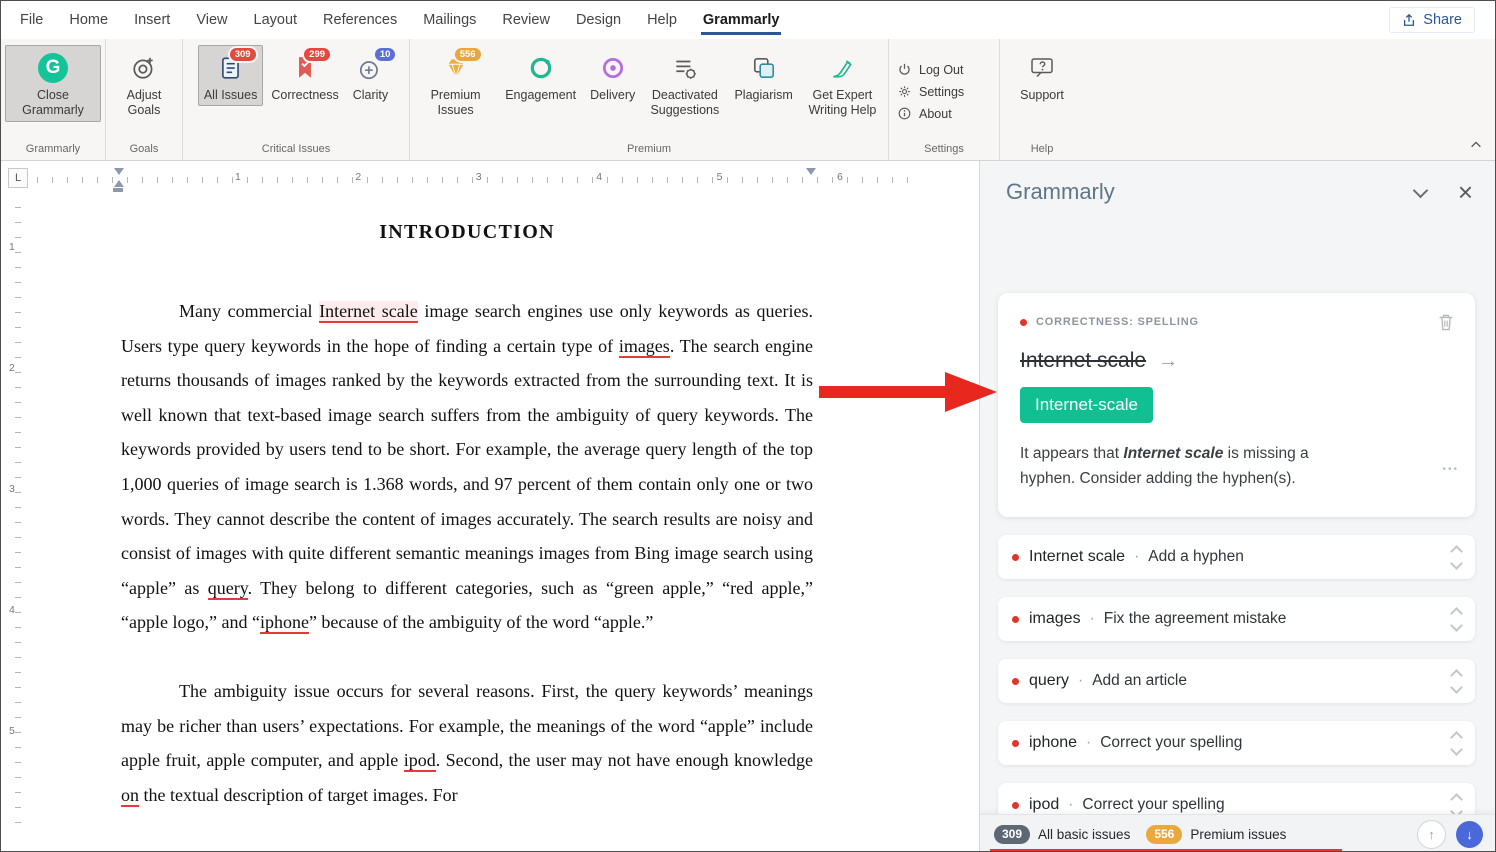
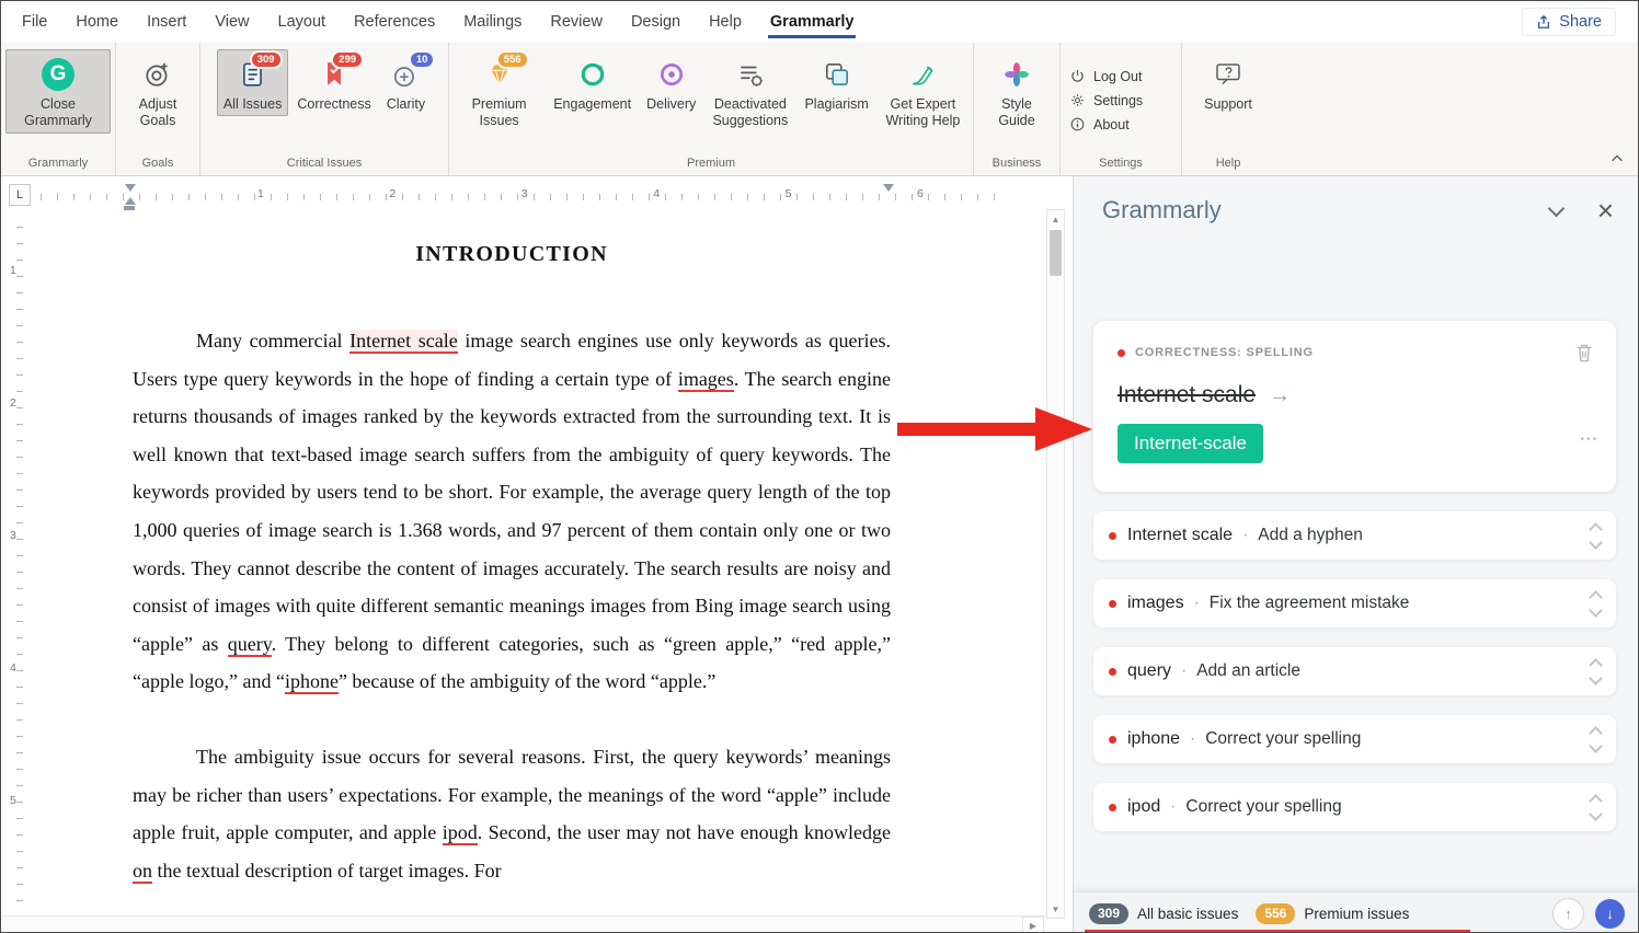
  File
  Home
  Insert
  View
  Layout
  References
  Mailings
  Review
  Design
  Help
  Grammarly
  Share
  Close Grammarly
  Grammarly
  Adjust Goals
  Goals
  309
  All Issues
  299
  Correctness
  10
  Clarity
  Critical Issues
  556
  Premium Issues
  Engagement
  Delivery
  Deactivated Suggestions
  Plagiarism
  Get Expert Writing Help
  Premium
+ Style Guide
+ Business
  Log Out
  Settings
  About
  Settings
  Support
  Help
  1
  2
  3
  4
  5
  6
  1
  2
  3
  4
  5
  INTRODUCTION
  Many commercial Internet scale image search engines use only keywords as queries. Users type query keywords in the hope of finding a certain type of images. The search engine returns thousands of images ranked by the keywords extracted from the surrounding text. It is well known that text-based image search suffers from the ambiguity of query keywords. The keywords provided by users tend to be short. For example, the average query length of the top 1,000 queries of image search is 1.368 words, and 97 percent of them contain only one or two words. They cannot describe the content of images accurately. The search results are noisy and consist of images with quite different semantic meanings images from Bing image search using “apple” as query. They belong to different categories, such as “green apple,” “red apple,” “apple logo,” and “iphone” because of the ambiguity of the word “apple.”
  The ambiguity issue occurs for several reasons. First, the query keywords’ meanings may be richer than users’ expectations. For example, the meanings of the word “apple” include apple fruit, apple computer, and apple ipod. Second, the user may not have enough knowledge on the textual description of target images. For
+ ▲
+ ▼
+ ▶
  Grammarly
  CORRECTNESS: SPELLING
  Internet scale
  Internet-scale
- It appears that Internet scale is missing a hyphen. Consider adding the hyphen(s).
  Internet scale
  Add a hyphen
  images
  Fix the agreement mistake
  query
  Add an article
  iphone
  Correct your spelling
  ipod
  Correct your spelling
  309
  All basic issues
  556
  Premium issues
